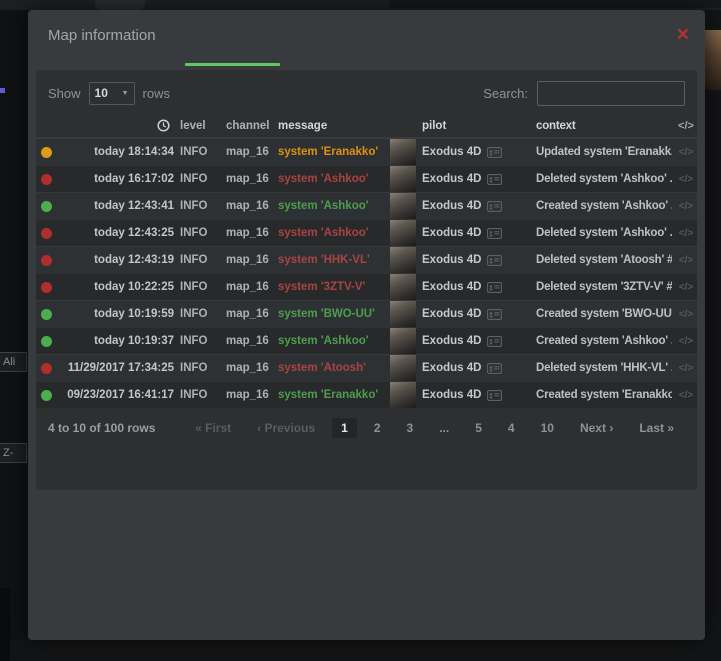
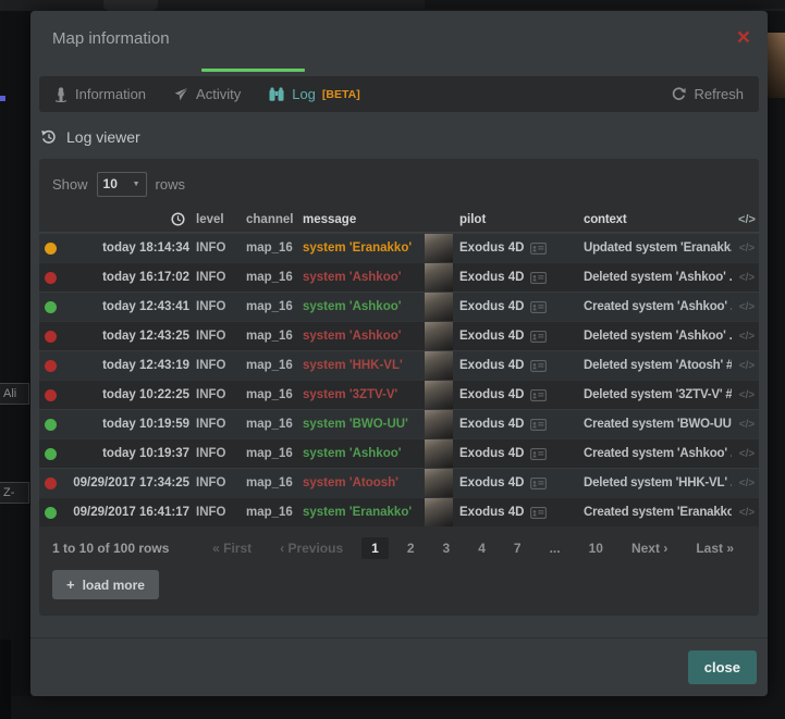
  Ali
  Z-
  Map information
  ×
+ Information
+ Activity
+ Log
+ [BETA]
+ Refresh
+ Log viewer
  Show
  10
  rows
- Search:
  level
  channel
  message
  pilot
  context
  </>
  today 18:14:34
  INFO
  map_16
  system 'Eranakko'
  Exodus 4D
  Updated system 'Eranakk
  </>
  today 16:17:02
  INFO
  map_16
  system 'Ashkoo'
  Exodus 4D
  Deleted system 'Ashkoo' .
  </>
  today 12:43:41
  INFO
  map_16
  system 'Ashkoo'
  Exodus 4D
  Created system 'Ashkoo'
  </>
  today 12:43:25
  INFO
  map_16
  system 'Ashkoo'
  Exodus 4D
  Deleted system 'Ashkoo' .
  </>
  today 12:43:19
  INFO
  map_16
  system 'HHK-VL'
  Exodus 4D
  Deleted system 'Atoosh' #
  </>
  today 10:22:25
  INFO
  map_16
  system '3ZTV-V'
  Exodus 4D
  Deleted system '3ZTV-V' #
  </>
  today 10:19:59
  INFO
  map_16
  system 'BWO-UU'
  Exodus 4D
  Created system 'BWO-UU
  </>
  today 10:19:37
  INFO
  map_16
  system 'Ashkoo'
  Exodus 4D
  Created system 'Ashkoo'
  </>
- 11/29/2017 17:34:25
+ 09/29/2017 17:34:25
  INFO
  map_16
  system 'Atoosh'
  Exodus 4D
  Deleted system 'HHK-VL'
  </>
- 09/23/2017 16:41:17
+ 09/29/2017 16:41:17
  INFO
  map_16
  system 'Eranakko'
  Exodus 4D
  Created system 'Eranakko
  </>
- 4 to 10 of 100 rows
+ 1 to 10 of 100 rows
  « First
  ‹ Previous
  1
  2
  3
- ...
+ 4
- 5
+ 7
- 4
+ ...
  10
  Next ›
  Last »
+ +
+ load more
+ close
